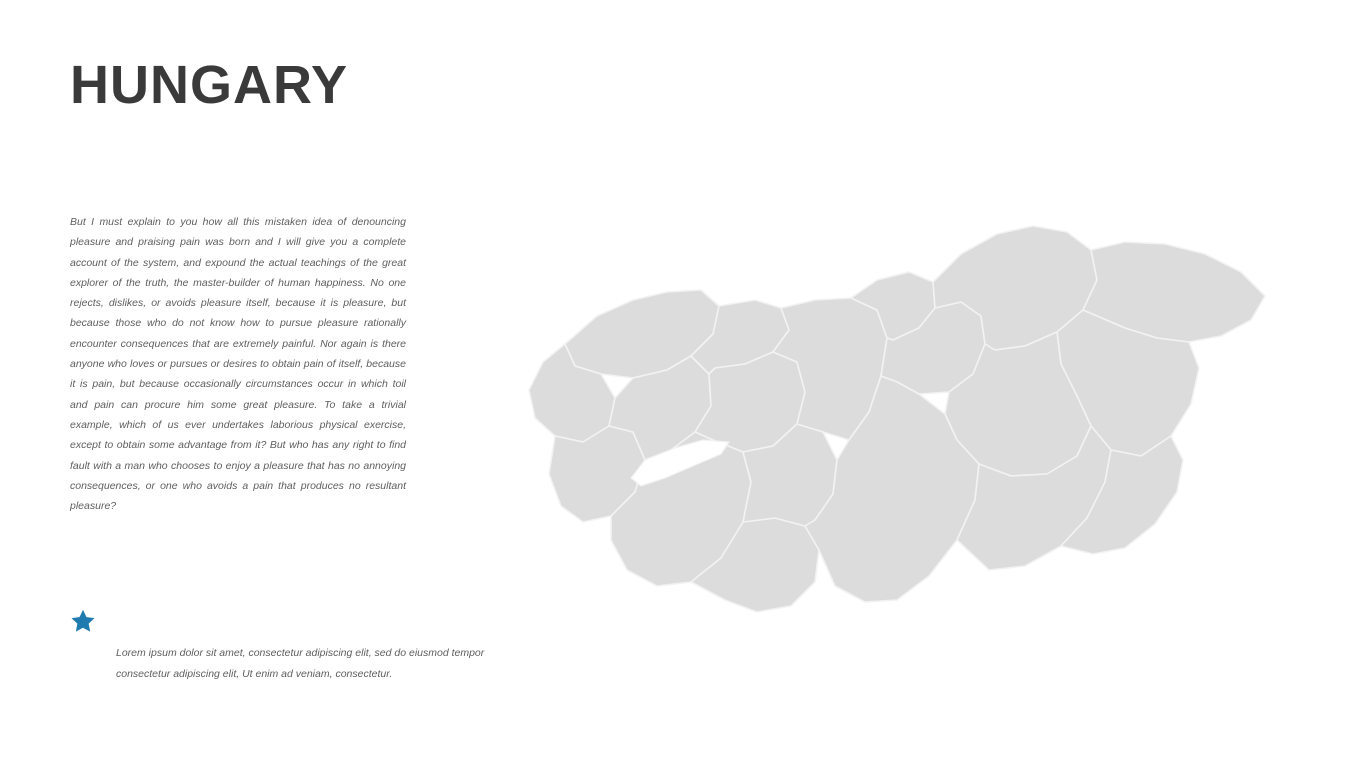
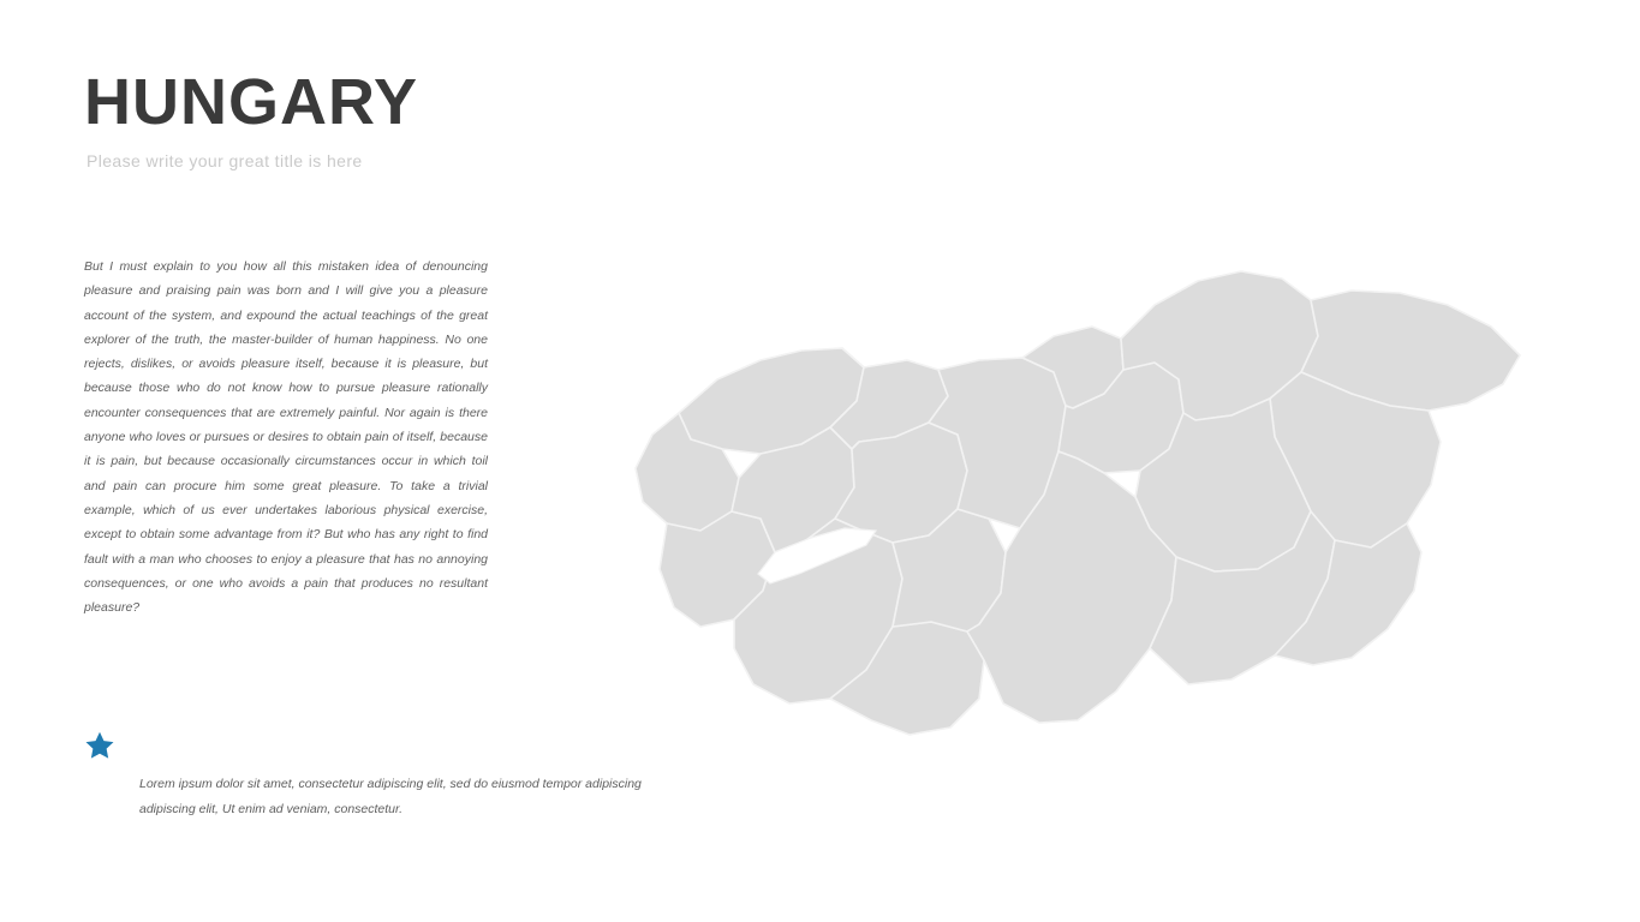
  HUNGARY
+ Please write your great title is here
- But I must explain to you how all this mistaken idea of denouncing pleasure and praising pain was born and I will give you a complete account of the system, and expound the actual teachings of the great explorer of the truth, the master-builder of human happiness. No one rejects, dislikes, or avoids pleasure itself, because it is pleasure, but because those who do not know how to pursue pleasure rationally encounter consequences that are extremely painful. Nor again is there anyone who loves or pursues or desires to obtain pain of itself, because it is pain, but because occasionally circumstances occur in which toil and pain can procure him some great pleasure. To take a trivial example, which of us ever undertakes laborious physical exercise, except to obtain some advantage from it? But who has any right to find fault with a man who chooses to enjoy a pleasure that has no annoying consequences, or one who avoids a pain that produces no resultant pleasure?
+ But I must explain to you how all this mistaken idea of denouncing pleasure and praising pain was born and I will give you a pleasure account of the system, and expound the actual teachings of the great explorer of the truth, the master-builder of human happiness. No one rejects, dislikes, or avoids pleasure itself, because it is pleasure, but because those who do not know how to pursue pleasure rationally encounter consequences that are extremely painful. Nor again is there anyone who loves or pursues or desires to obtain pain of itself, because it is pain, but because occasionally circumstances occur in which toil and pain can procure him some great pleasure. To take a trivial example, which of us ever undertakes laborious physical exercise, except to obtain some advantage from it? But who has any right to find fault with a man who chooses to enjoy a pleasure that has no annoying consequences, or one who avoids a pain that produces no resultant pleasure?
- Lorem ipsum dolor sit amet, consectetur adipiscing elit, sed do eiusmod tempor consectetur adipiscing elit, Ut enim ad veniam, consectetur.
+ Lorem ipsum dolor sit amet, consectetur adipiscing elit, sed do eiusmod tempor adipiscing adipiscing elit, Ut enim ad veniam, consectetur.
